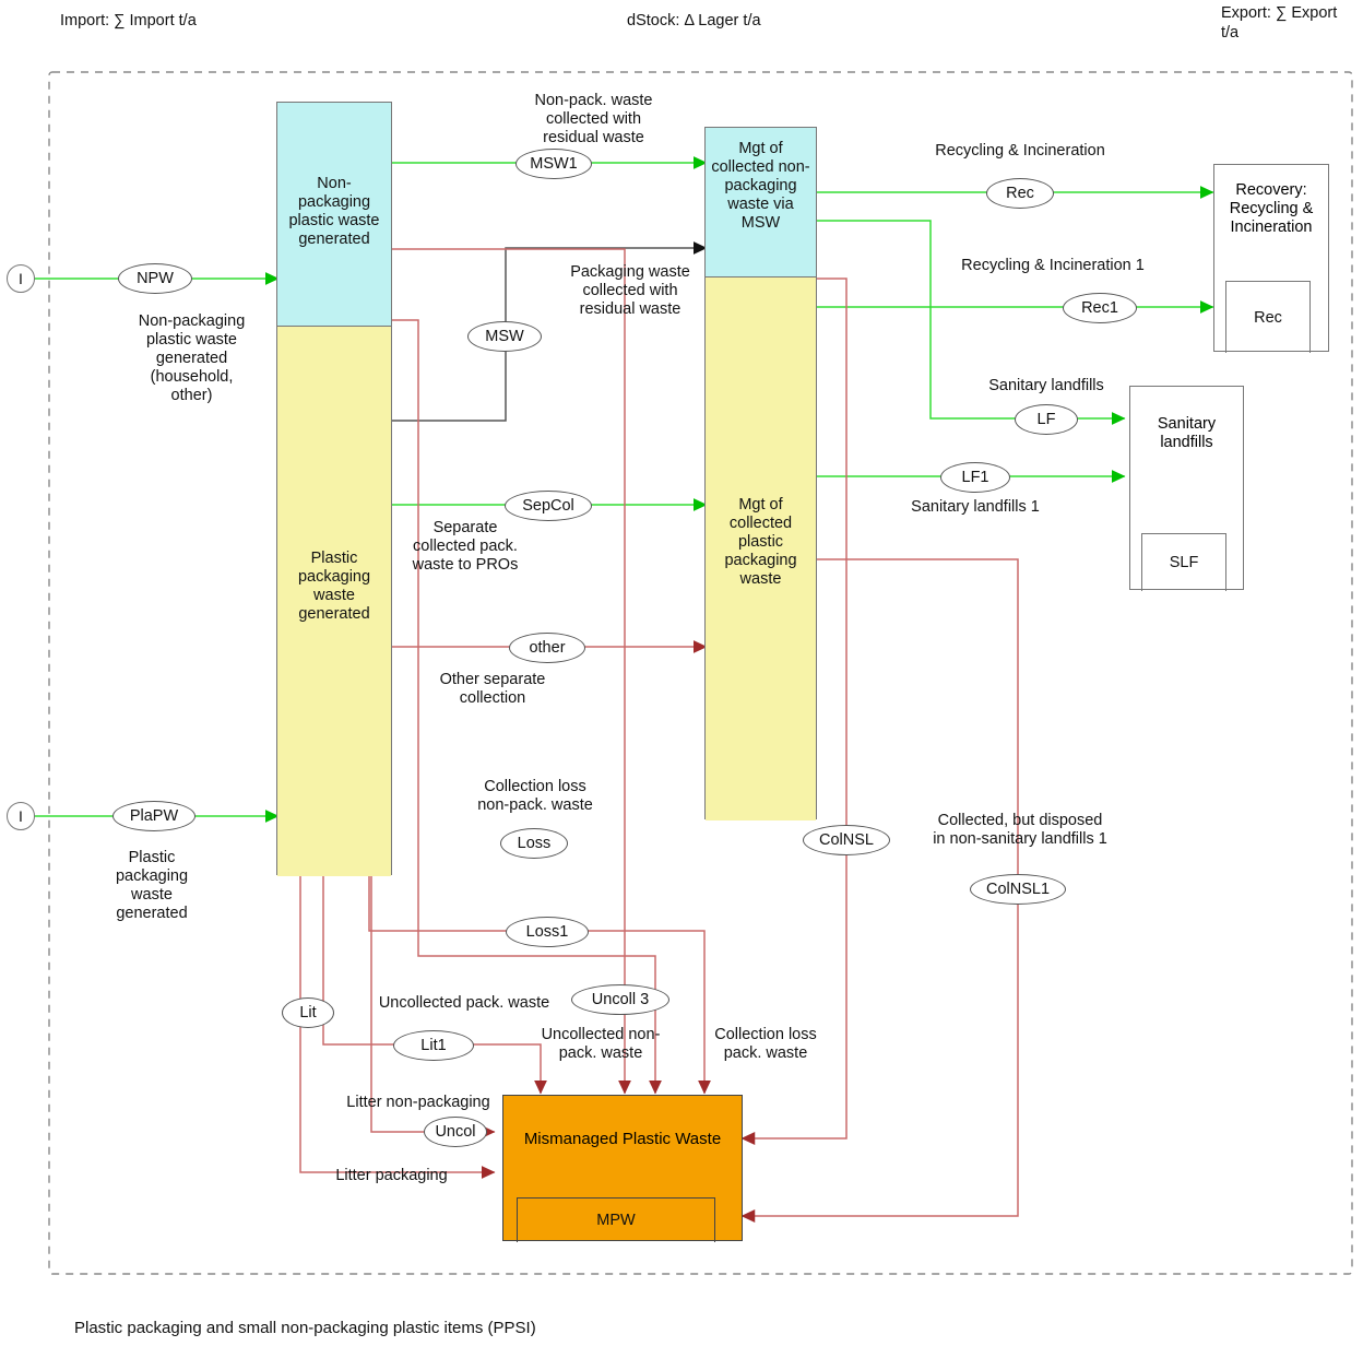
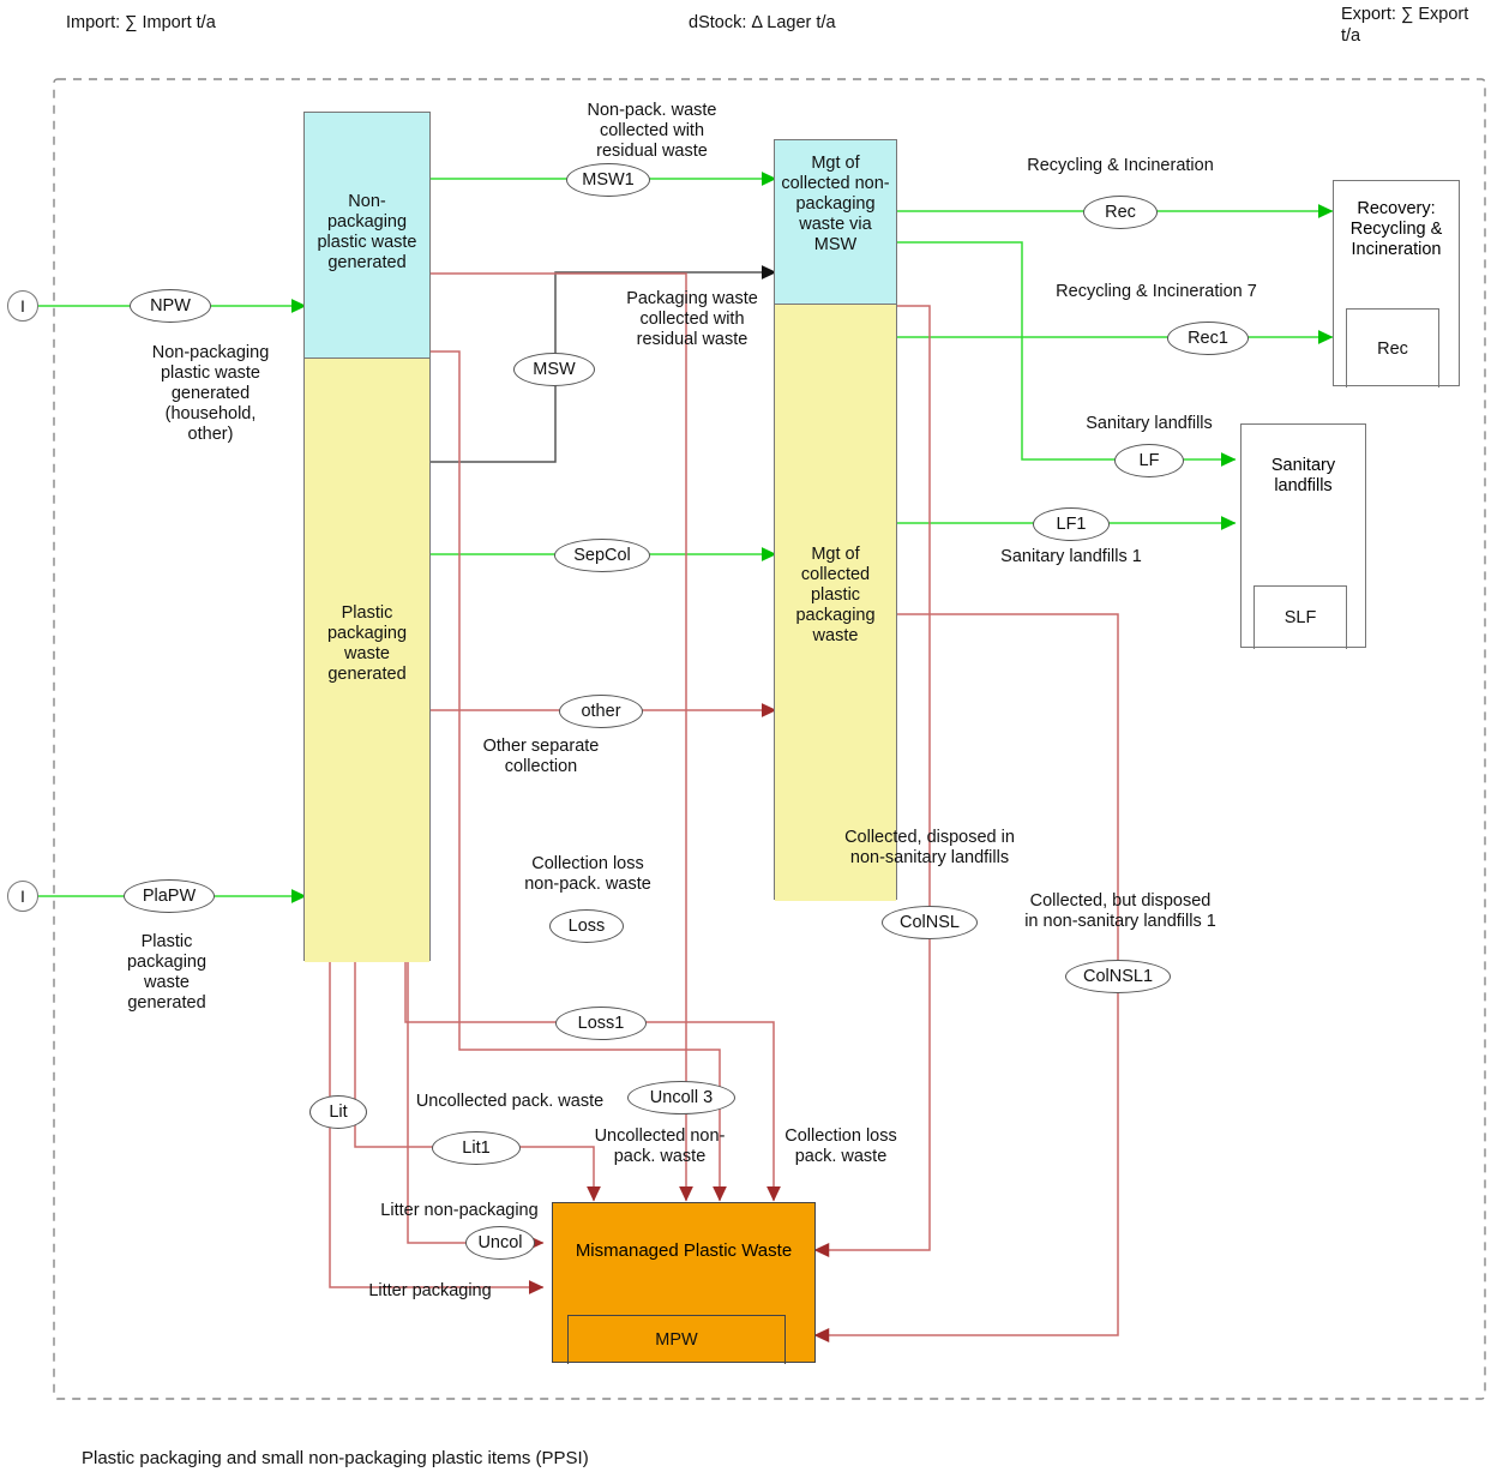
  Import: ∑ Import t/a
  dStock: Δ Lager t/a
  Export: ∑ Export
  t/a
  I
  I
  Non-
  packaging
  plastic waste
  generated
  Plastic
  packaging
  waste
  generated
  Mgt of
  collected non-
  packaging
  waste via
  MSW
  Mgt of
  collected
  plastic
  packaging
  waste
  Recovery:
  Recycling &
  Incineration
  Rec
  Sanitary
  landfills
  SLF
  Mismanaged Plastic Waste
  MPW
  NPW
  PlaPW
  MSW1
  MSW
  SepCol
  other
  Rec
  Rec1
  LF
  LF1
  Loss
  Loss1
  Lit1
  Uncoll 3
  Lit
  Uncol
  ColNSL
  ColNSL1
  Non-packaging
  plastic waste
  generated
  (household,
  other)
  Plastic
  packaging
  waste
  generated
  Non-pack. waste
  collected with
  residual waste
  Packaging waste
  collected with
  residual waste
- Separate
- collected pack.
- waste to PROs
  Other separate
  collection
  Recycling & Incineration
- Recycling & Incineration 1
+ Recycling & Incineration 7
  Sanitary landfills
  Sanitary landfills 1
  Collection loss
  non-pack. waste
  Collection loss
  pack. waste
  Uncollected pack. waste
  Uncollected non-
  pack. waste
  Litter packaging
  Litter non-packaging
+ Collected, disposed in
+ non-sanitary landfills
  Collected, but disposed
  in non-sanitary landfills 1
  Plastic packaging and small non-packaging plastic items (PPSI)
